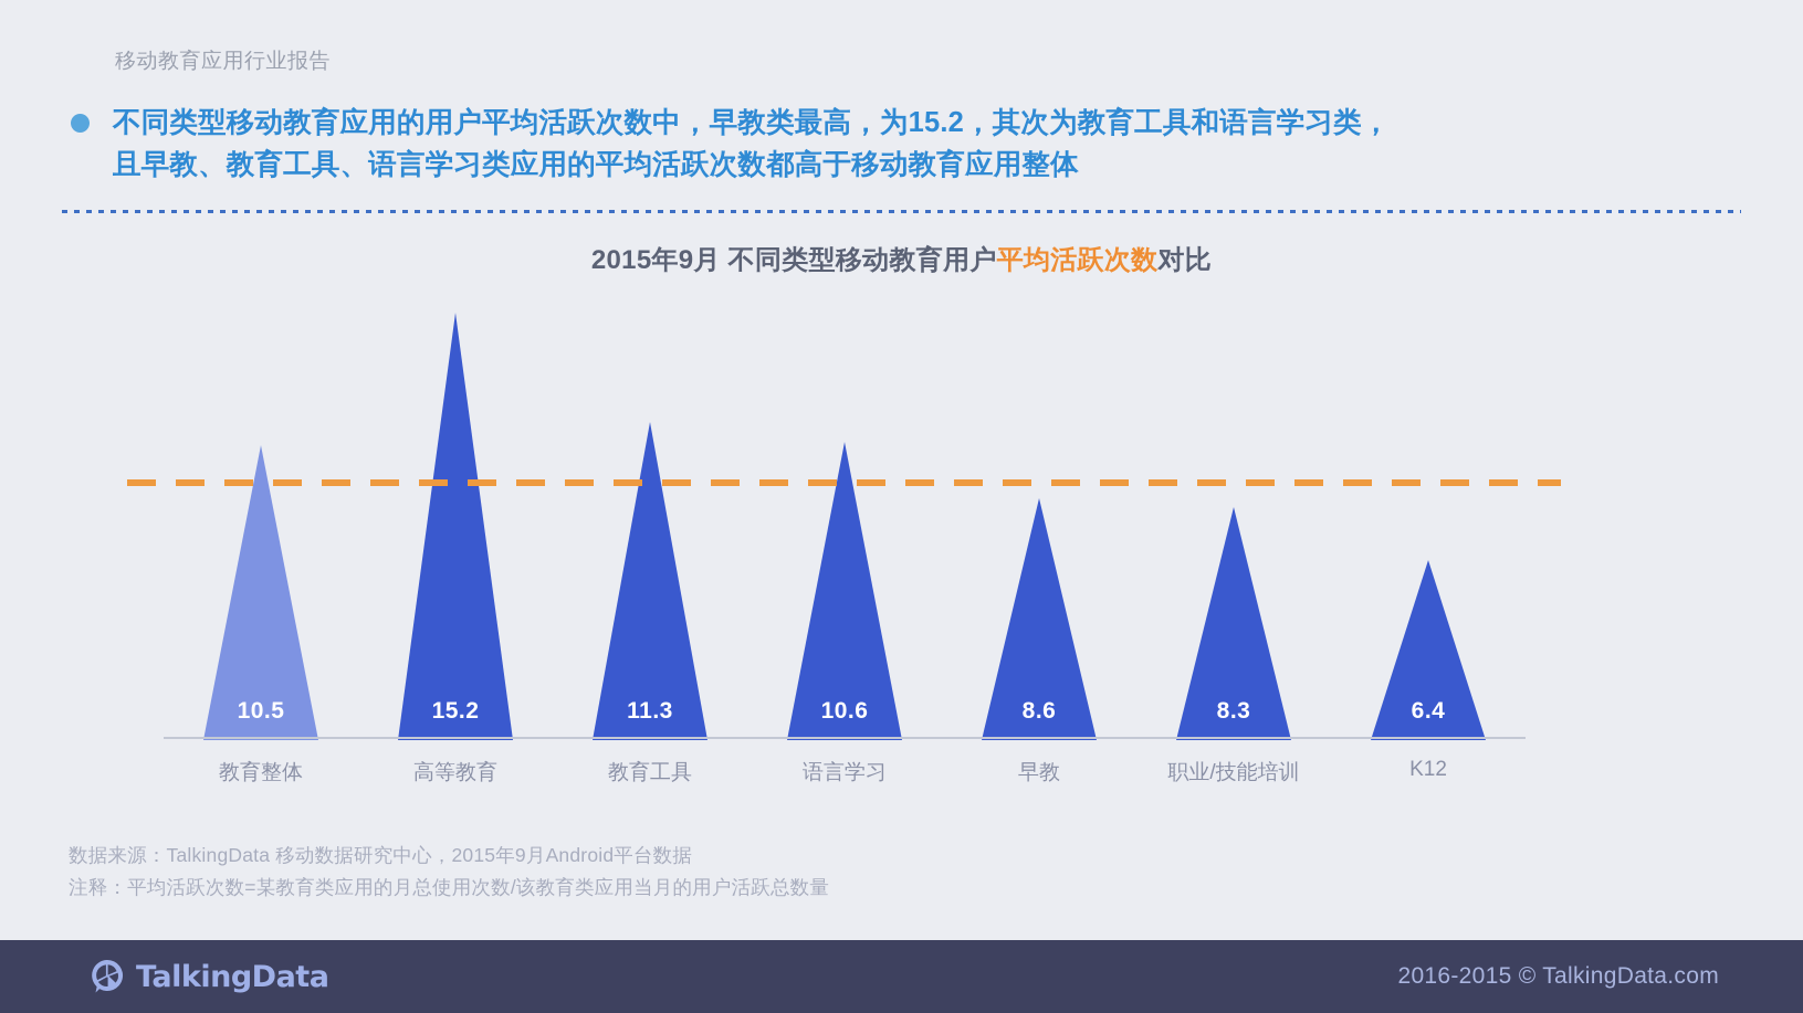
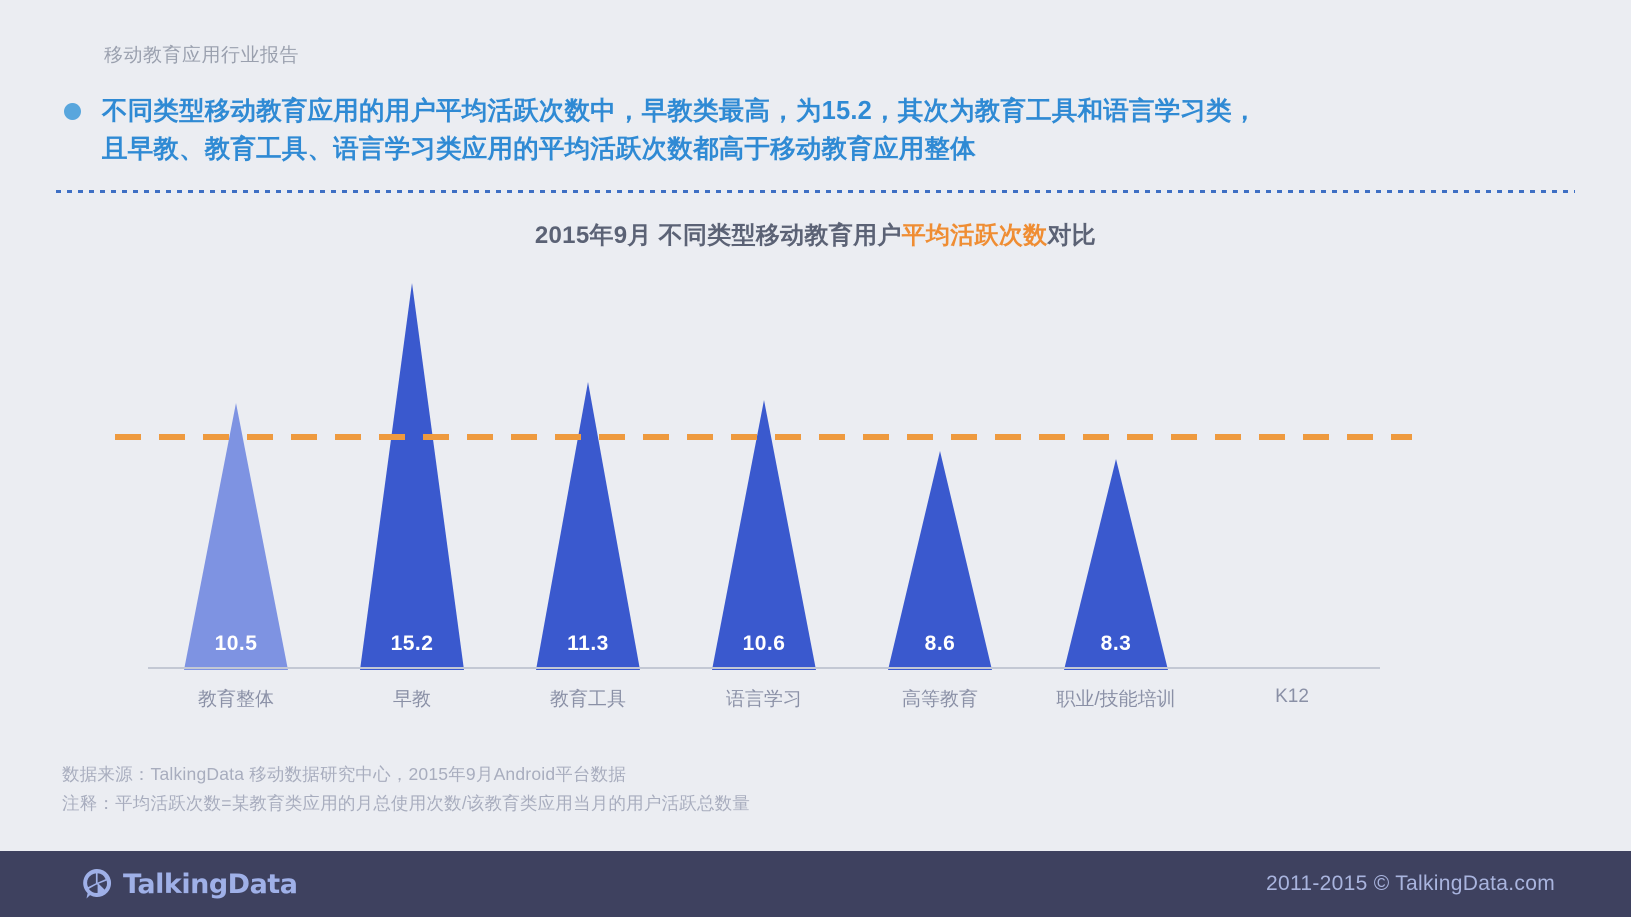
  移动教育应用行业报告
  不同类型移动教育应用的用户平均活跃次数中，早教类最高，为15.2，其次为教育工具和语言学习类，
  且早教、教育工具、语言学习类应用的平均活跃次数都高于移动教育应用整体
  2015年9月 不同类型移动教育用户平均活跃次数对比
  10.5
  15.2
  11.3
  10.6
  8.6
  8.3
- 6.4
  教育整体
- 高等教育
+ 早教
  教育工具
  语言学习
- 早教
+ 高等教育
  职业/技能培训
  K12
  数据来源：TalkingData 移动数据研究中心，2015年9月Android平台数据
  注释：平均活跃次数=某教育类应用的月总使用次数/该教育类应用当月的用户活跃总数量
  TalkingData
- 2016-2015 © TalkingData.com
+ 2011-2015 © TalkingData.com
